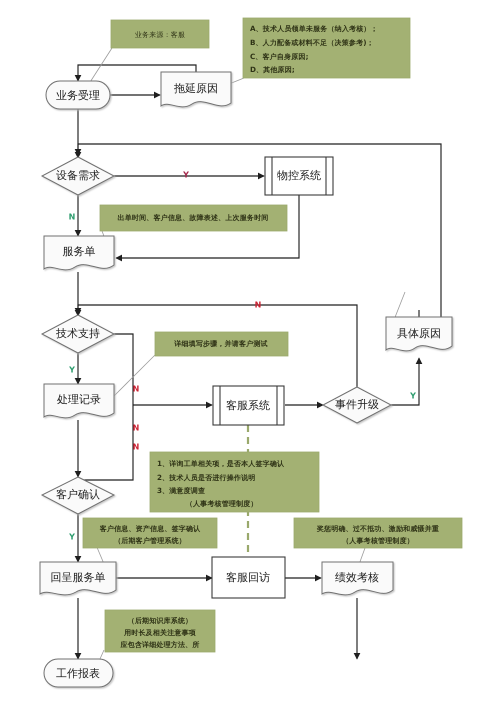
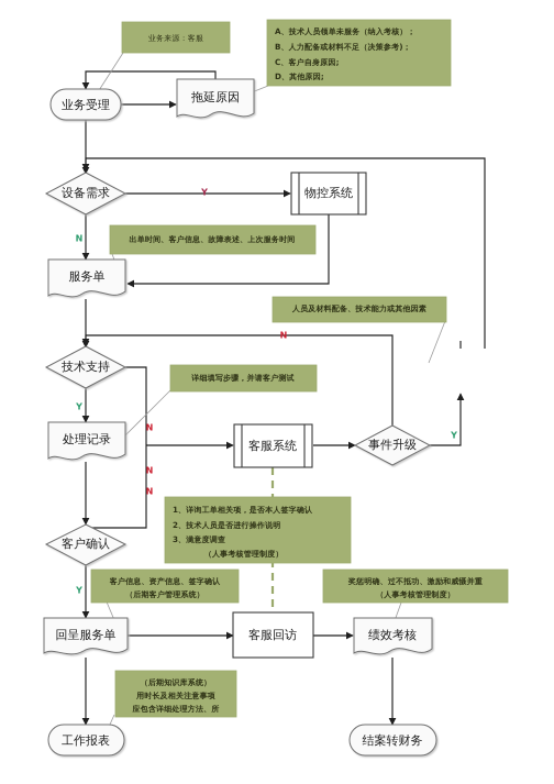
  业务受理
  拖延原因
  设备需求
  物控系统
  服务单
  技术支持
  处理记录
  客服系统
  事件升级
- 具体原因
  客户确认
  回呈服务单
  客服回访
  绩效考核
  工作报表
+ 结案转财务
  业务来源：客服
  A、技术人员领单未服务（纳入考核）；
  B、人力配备或材料不足（决策参考)；
  C、客户自身原因;
  D、其他原因;
  出单时间、客户信息、故障表述、上次服务时间
+ 人员及材料配备、技术能力或其他因素
  详细填写步骤，并请客户测试
  1、详询工单相关项，是否本人签字确认
  2、技术人员是否进行操作说明
  3、满意度调查
  （人事考核管理制度）
  客户信息、资产信息、签字确认
  （后期客户管理系统）
  奖惩明确、过不抵功、激励和威慑并重
  （人事考核管理制度）
  （后期知识库系统）
  用时长及相关注意事项
  应包含详细处理方法、所
  Y
  N
  N
  Y
  Y
  N
  N
  N
  Y
